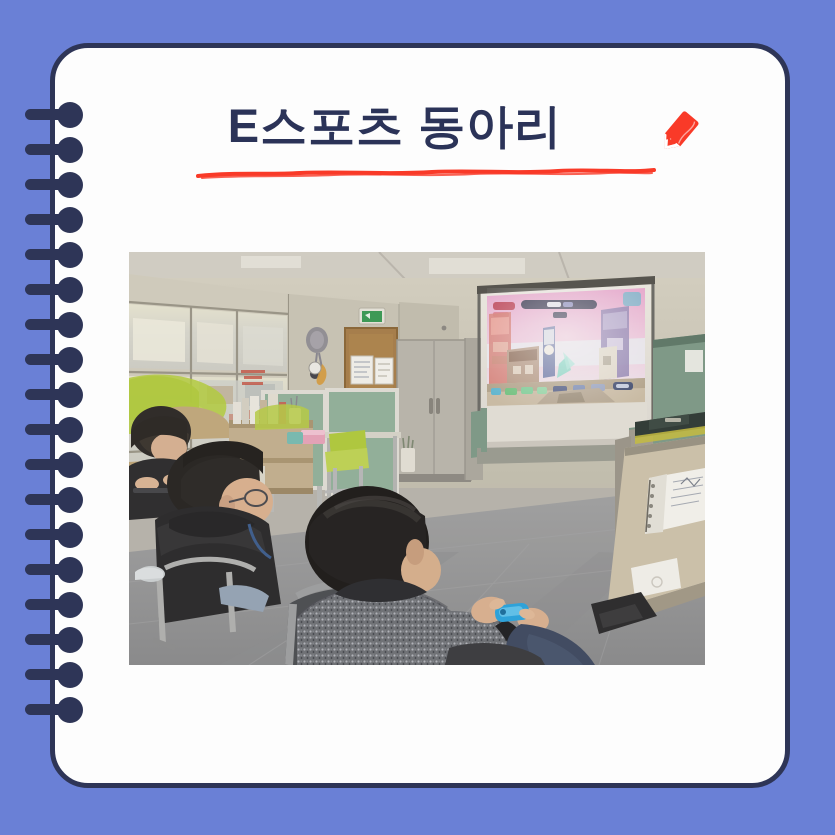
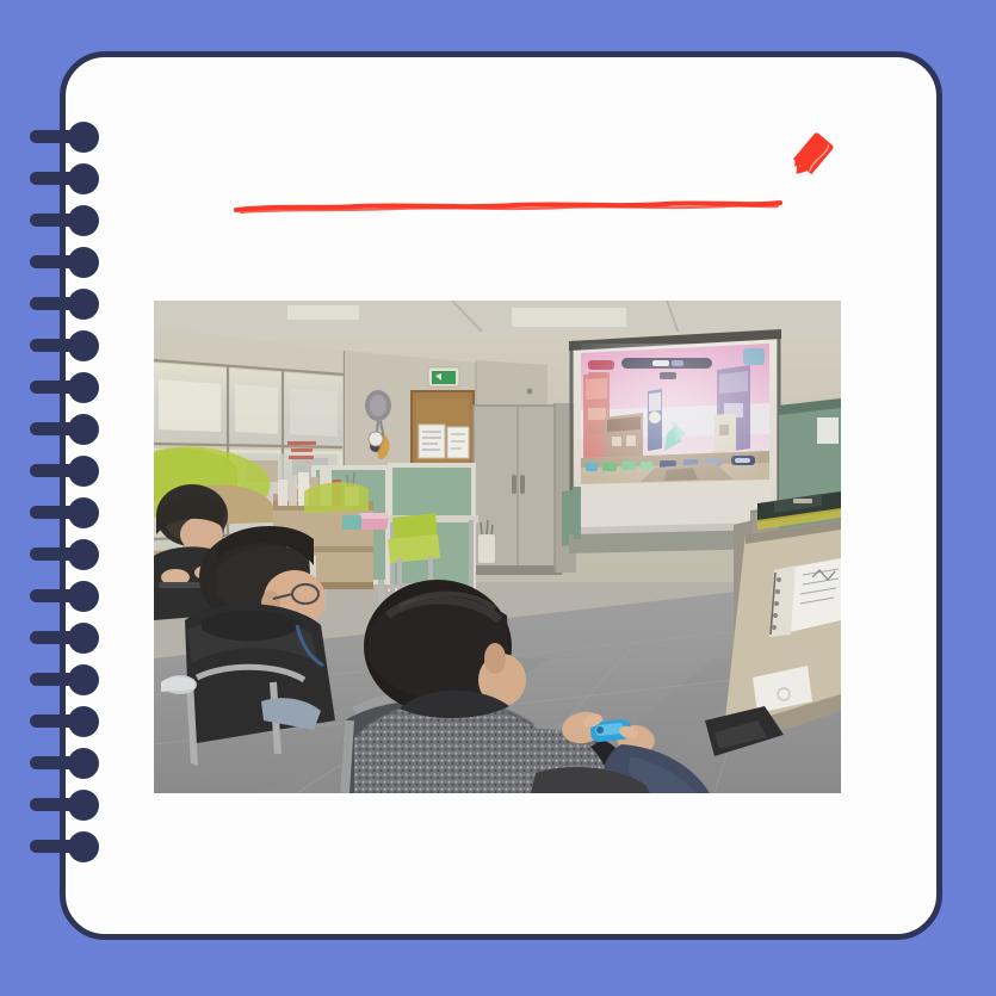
- E스포츠 동아리
